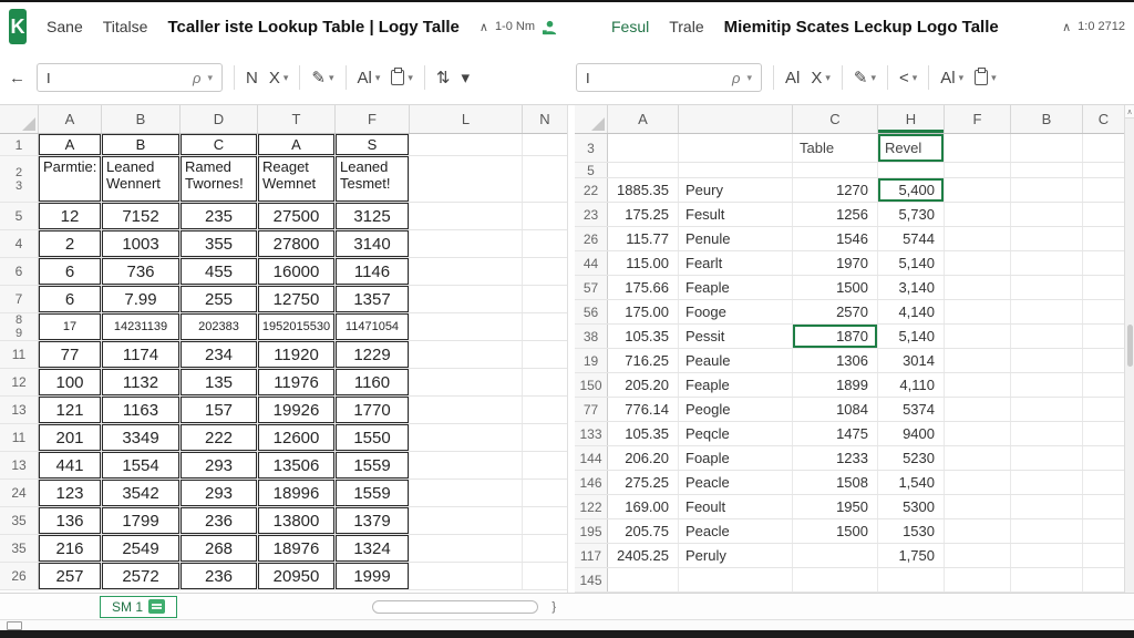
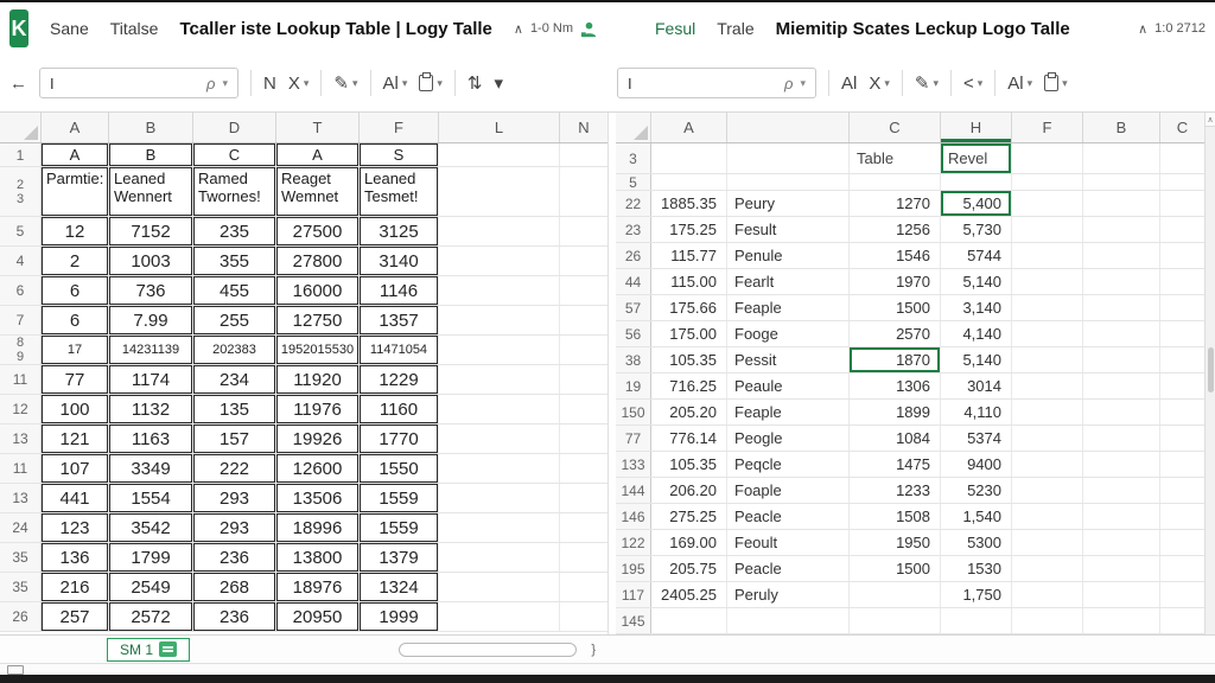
  K
  Sane
  Titalse
  Tcaller iste Lookup Table | Logy Talle
  ∧
  1-0 Nm
  Fesul
  Trale
  Miemitip Scates Leckup Logo Talle
  ∧
  1:0 2712
  ←
  I
  ρ
  ▾
  N
  X
  ▾
  ✎
  ▾
  Al
  ▾
  ▾
  ⇅
  ▾
  I
  ρ
  ▾
  Al
  X
  ▾
  ✎
  ▾
  <
  ▾
  Al
  ▾
  ▾
  A
  B
  D
  T
  F
  L
  N
  1
  A
  B
  C
  A
  S
  2
  3
  Parmtie:
  Leaned Wennert
  Ramed Twornes!
  Reaget Wemnet
  Leaned Tesmet!
  5
  12
  7152
  235
  27500
  3125
  4
  2
  1003
  355
  27800
  3140
  6
  6
  736
  455
  16000
  1146
  7
  6
  7.99
  255
  12750
  1357
  8
  9
  1
  7
  1423
  1139
  202
  383
  19520
  15530
  1147
  1054
  11
  77
  1174
  234
  11920
  1229
  12
  100
  1132
  135
  11976
  1160
  13
  121
  1163
  157
  19926
  1770
  11
- 201
+ 107
  3349
  222
  12600
  1550
  13
  441
  1554
  293
  13506
  1559
  24
  123
  3542
  293
  18996
  1559
  35
  136
  1799
  236
  13800
  1379
  35
  216
  2549
  268
  18976
  1324
  26
  257
  2572
  236
  20950
  1999
  A
  C
  H
  F
  B
  C
  3
  Table
  Revel
  5
  22
  1885.35
  Peury
  1270
  5,400
  23
  175.25
  Fesult
  1256
  5,730
  26
  115.77
  Penule
  1546
  5744
  44
  115.00
  Fearlt
  1970
  5,140
  57
  175.66
  Feaple
  1500
  3,140
  56
  175.00
  Fooge
  2570
  4,140
  38
  105.35
  Pessit
  1870
  5,140
  19
  716.25
  Peaule
  1306
  3014
  150
  205.20
  Feaple
  1899
  4,110
  77
  776.14
  Peogle
  1084
  5374
  133
  105.35
  Peqcle
  1475
  9400
  144
  206.20
  Foaple
  1233
  5230
  146
  275.25
  Peacle
  1508
  1,540
  122
  169.00
  Feoult
  1950
  5300
  195
  205.75
  Peacle
  1500
  1530
  117
  2405.25
  Peruly
  1,750
  145
  SM 1
  }
